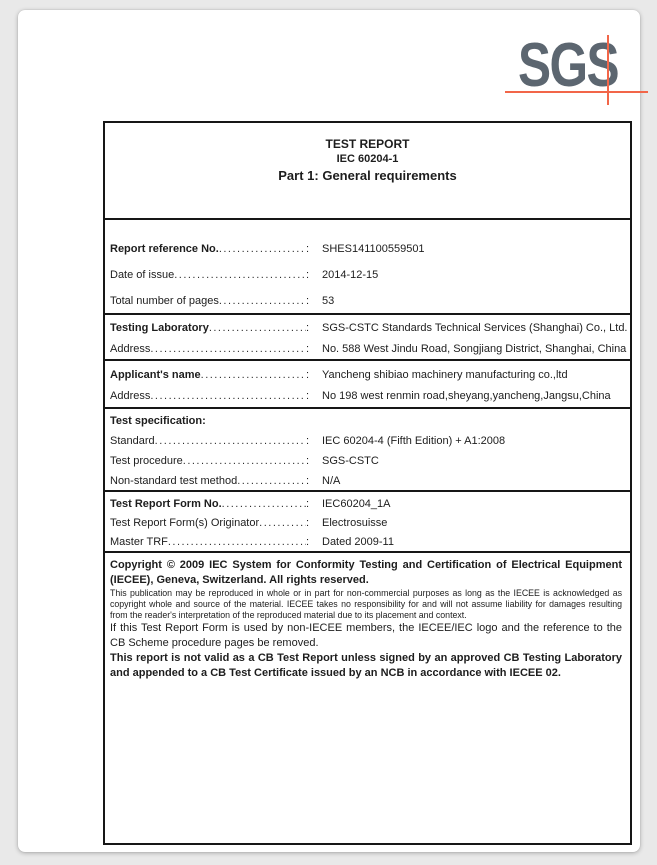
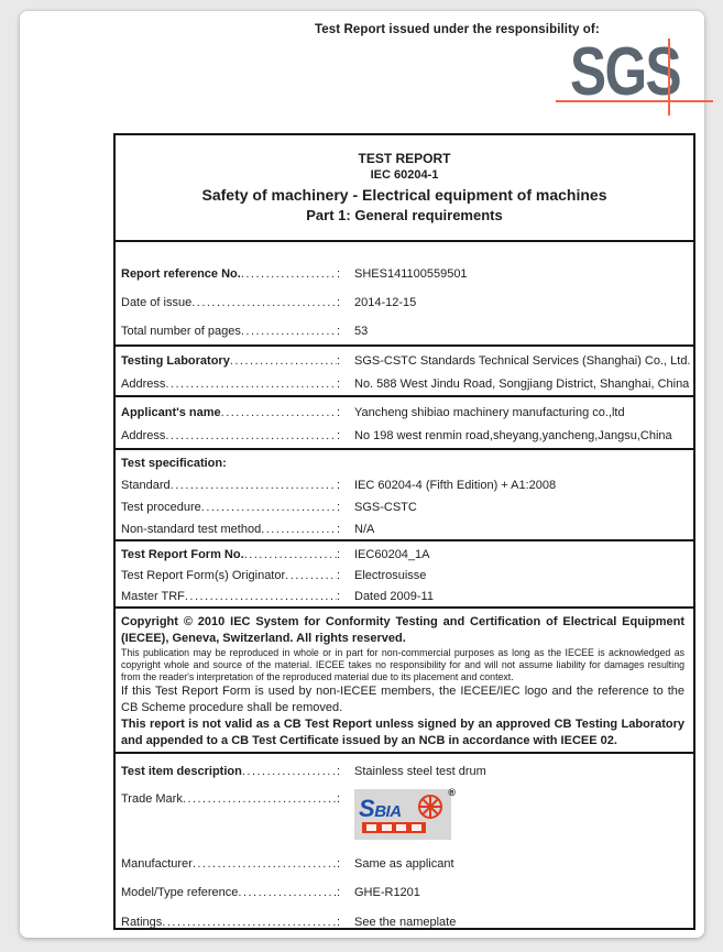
+ Test Report issued under the responsibility of:
  SGS
  TEST REPORT
  IEC 60204-1
+ Safety of machinery - Electrical equipment of machines
  Part 1: General requirements
  Report reference No.
  SHES141100559501
  Date of issue
  2014-12-15
  Total number of pages
  53
  Testing Laboratory
  SGS-CSTC Standards Technical Services (Shanghai) Co., Ltd.
  Address
  No. 588 West Jindu Road, Songjiang District, Shanghai, China
  Applicant's name
  Yancheng shibiao machinery manufacturing co.,ltd
  Address
  No 198 west renmin road,sheyang,yancheng,Jangsu,China
  Test specification
  Standard
  IEC 60204-4 (Fifth Edition) + A1:2008
  Test procedure
  SGS-CSTC
  Non-standard test method
  N/A
  Test Report Form No.
  IEC60204_1A
  Test Report Form(s) Originator
  Electrosuisse
  Master TRF
  Dated 2009-11
- Copyright © 2009 IEC System for Conformity Testing and Certification of Electrical Equipment (IECEE), Geneva, Switzerland. All rights reserved.
+ Copyright © 2010 IEC System for Conformity Testing and Certification of Electrical Equipment (IECEE), Geneva, Switzerland. All rights reserved.
  This publication may be reproduced in whole or in part for non-commercial purposes as long as the IECEE is acknowledged as copyright whole and source of the material. IECEE takes no responsibility for and will not assume liability for damages resulting from the reader's interpretation of the reproduced material due to its placement and context.
- If this Test Report Form is used by non-IECEE members, the IECEE/IEC logo and the reference to the CB Scheme procedure pages be removed.
+ If this Test Report Form is used by non-IECEE members, the IECEE/IEC logo and the reference to the CB Scheme procedure shall be removed.
  This report is not valid as a CB Test Report unless signed by an approved CB Testing Laboratory and appended to a CB Test Certificate issued by an NCB in accordance with IECEE 02.
+ Test item description
+ Stainless steel test drum
+ Trade Mark
+ ®
+ SBIA
+ Manufacturer
+ Same as applicant
+ Model/Type reference
+ GHE-R1201
+ Ratings
+ See the nameplate
